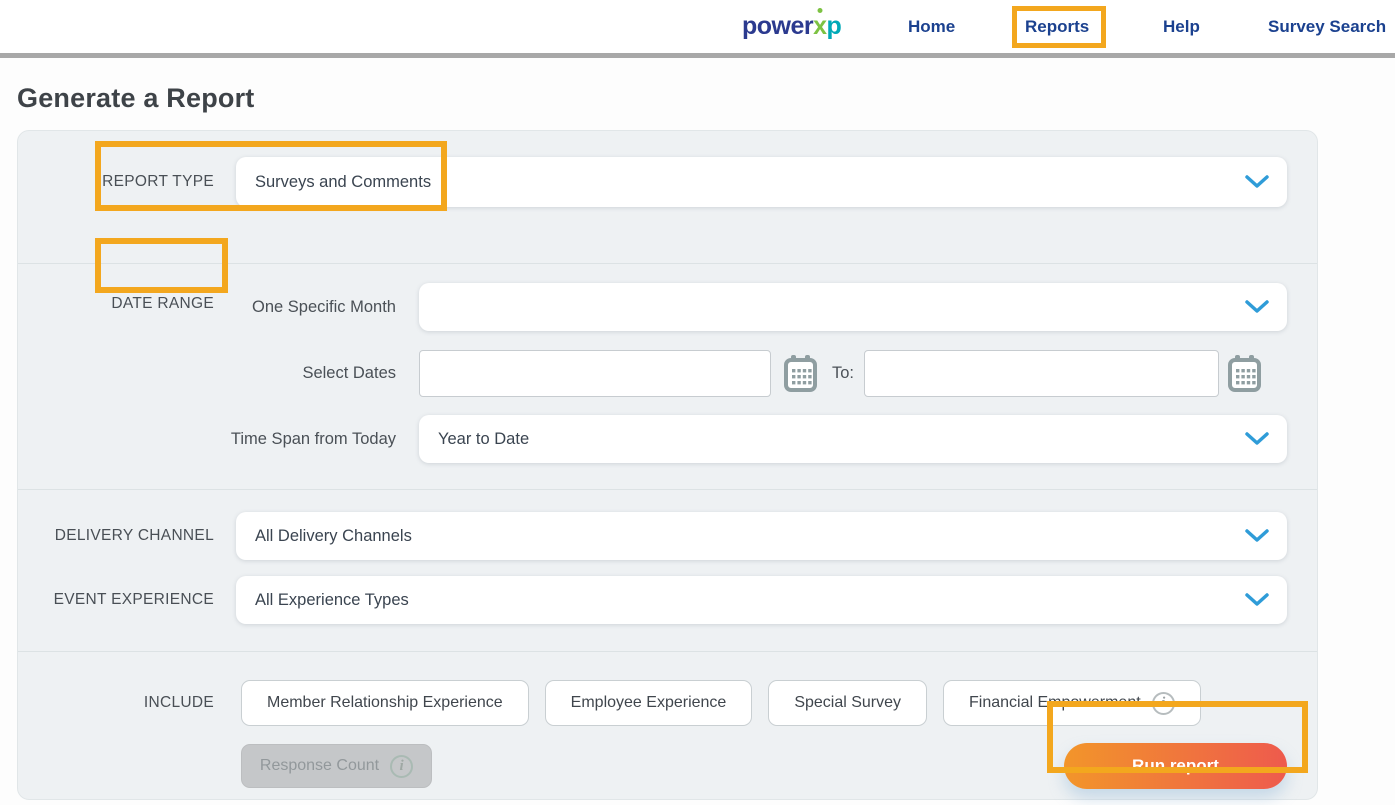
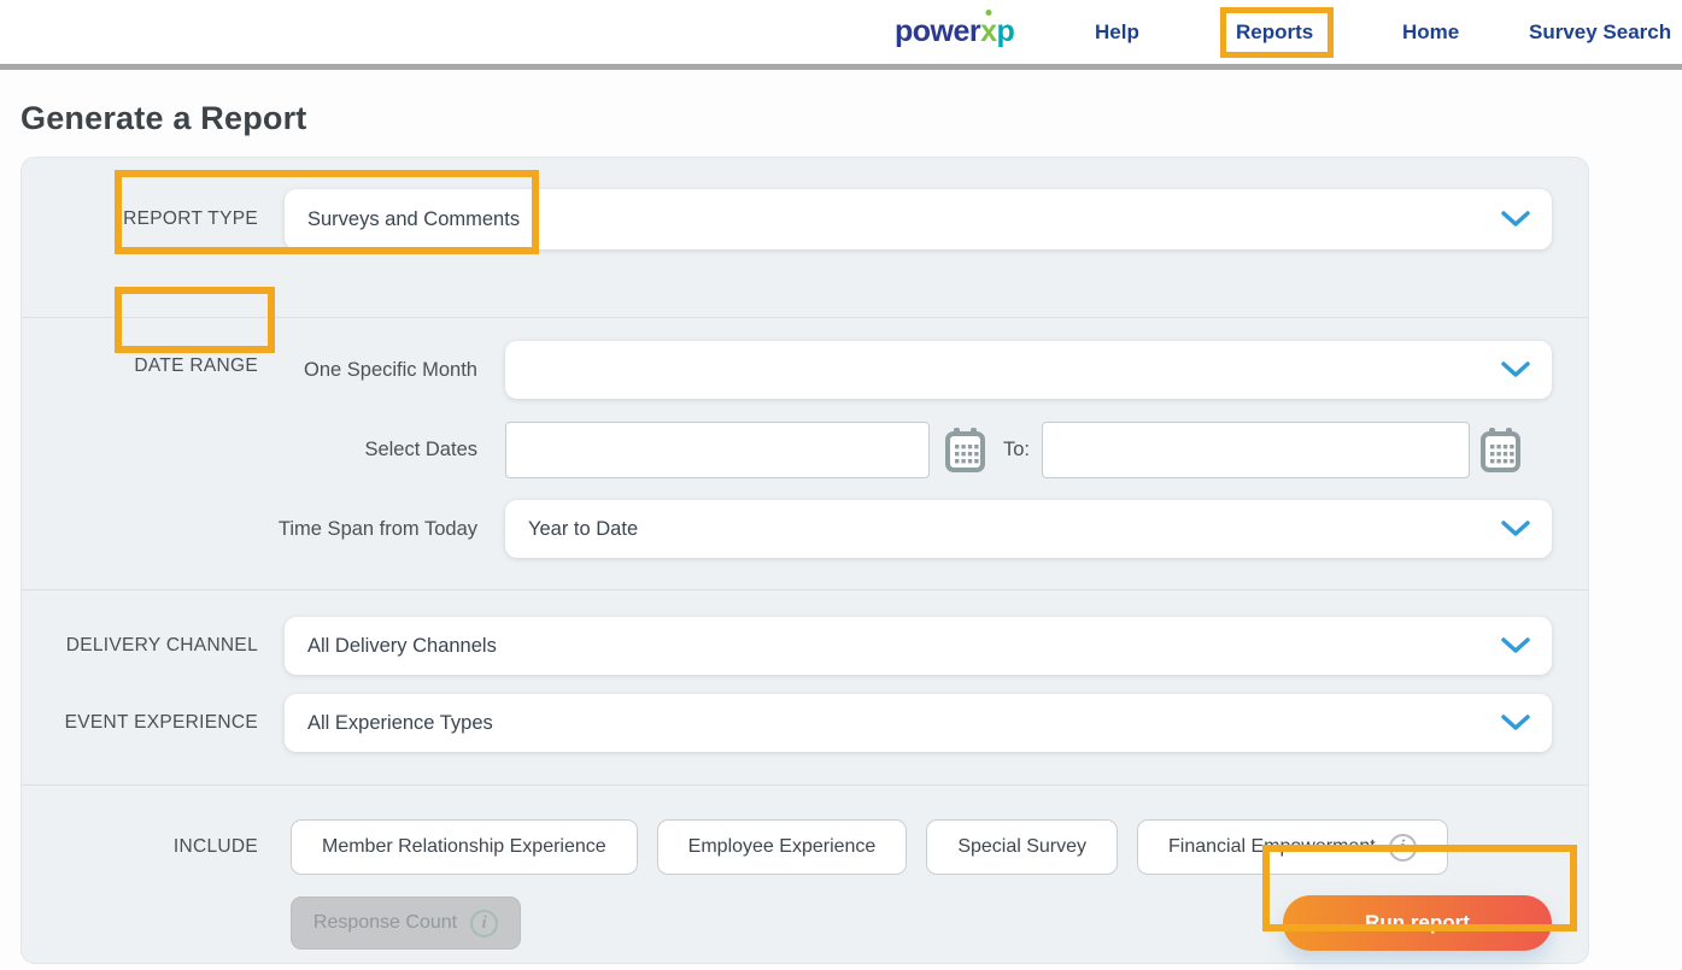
  powerxp
- Home
+ Help
  Reports
- Help
+ Home
  Survey Search
  Generate a Report
  REPORT TYPE
  Surveys and Comments
  DATE RANGE
  One Specific Month
  Select Dates
  To:
  Time Span from Today
  Year to Date
  DELIVERY CHANNEL
  All Delivery Channels
  EVENT EXPERIENCE
  All Experience Types
  INCLUDE
  Member Relationship Experience
  Employee Experience
  Special Survey
  Financial Empowerment
  i
  Response Count
  i
  Run report
